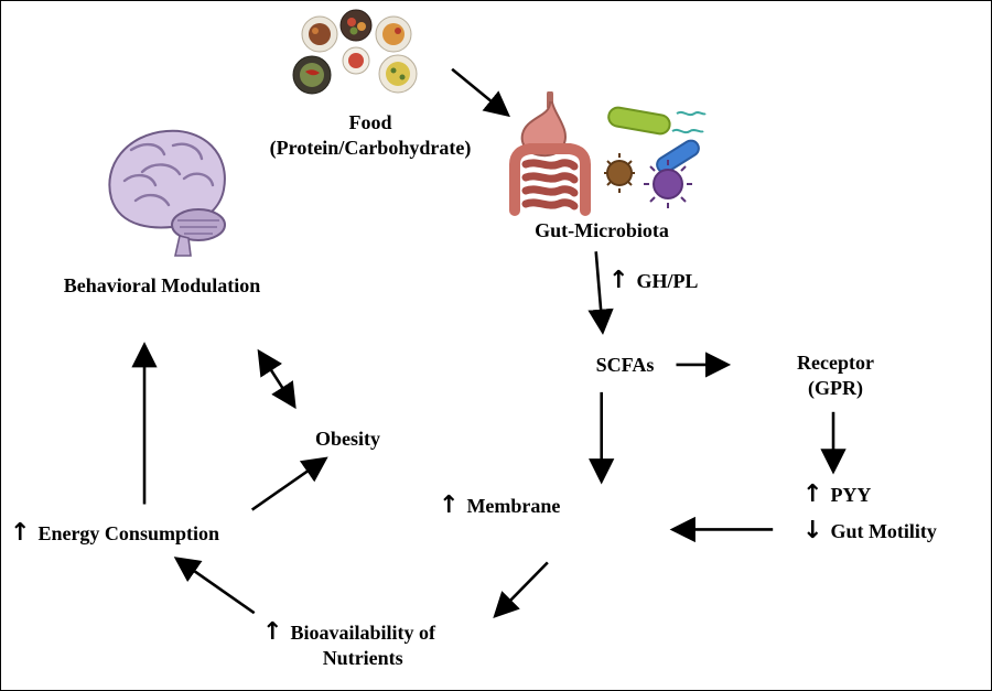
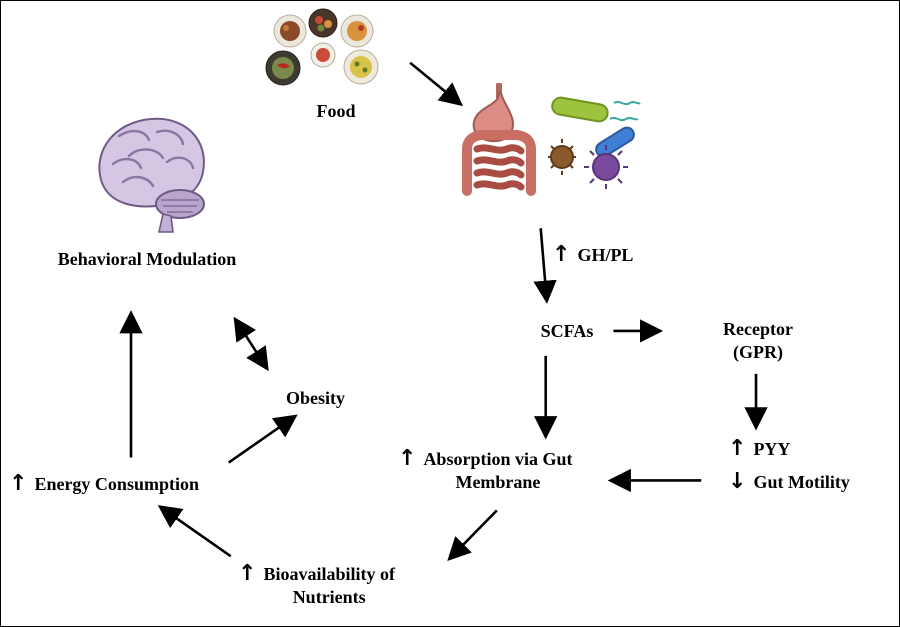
  Food
- (Protein/Carbohydrate)
- Gut-Microbiota
  ↑
  GH/PL
  SCFAs
  Receptor
  (GPR)
  ↑
  PYY
  ↓
  Gut Motility
  ↑
+ Absorption via Gut
  Membrane
  ↑
  Bioavailability of
  Nutrients
  ↑
  Energy Consumption
  Behavioral Modulation
  Obesity
